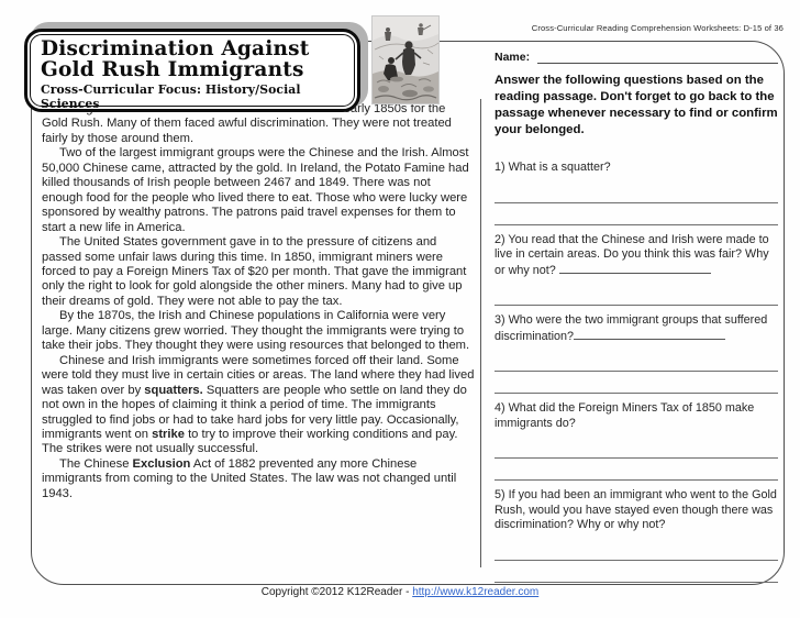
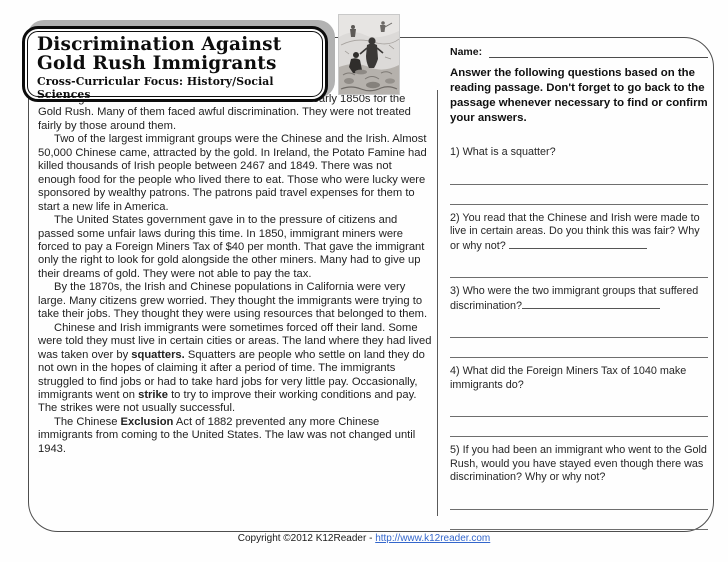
- Cross-Curricular Reading Comprehension Worksheets: D-15 of 36
  Discrimination Against
  Gold Rush Immigrants
  Cross-Curricular Focus: History/Social Sciences
  Two of the largest immigrant groups were the Chinese and the Irish. Almost 50,000 Chinese came, attracted by the gold. In Ireland, the Potato Famine had killed thousands of Irish people between 2467 and 1849. There was not enough food for the people who lived there to eat. Those who were lucky were sponsored by wealthy patrons. The patrons paid travel expenses for them to start a new life in America.
- The United States government gave in to the pressure of citizens and passed some unfair laws during this time. In 1850, immigrant miners were forced to pay a Foreign Miners Tax of $20 per month. That gave the immigrant only the right to look for gold alongside the other miners. Many had to give up their dreams of gold. They were not able to pay the tax.
+ The United States government gave in to the pressure of citizens and passed some unfair laws during this time. In 1850, immigrant miners were forced to pay a Foreign Miners Tax of $40 per month. That gave the immigrant only the right to look for gold alongside the other miners. Many had to give up their dreams of gold. They were not able to pay the tax.
  By the 1870s, the Irish and Chinese populations in California were very large. Many citizens grew worried. They thought the immigrants were trying to take their jobs. They thought they were using resources that belonged to them.
- Chinese and Irish immigrants were sometimes forced off their land. Some were told they must live in certain cities or areas. The land where they had lived was taken over by squatters. Squatters are people who settle on land they do not own in the hopes of claiming it think a period of time. The immigrants struggled to find jobs or had to take hard jobs for very little pay. Occasionally, immigrants went on strike to try to improve their working conditions and pay. The strikes were not usually successful.
+ Chinese and Irish immigrants were sometimes forced off their land. Some were told they must live in certain cities or areas. The land where they had lived was taken over by squatters. Squatters are people who settle on land they do not own in the hopes of claiming it after a period of time. The immigrants struggled to find jobs or had to take hard jobs for very little pay. Occasionally, immigrants went on strike to try to improve their working conditions and pay. The strikes were not usually successful.
  The Chinese Exclusion Act of 1882 prevented any more Chinese immigrants from coming to the United States. The law was not changed until 1943.
  Name:
- Answer the following questions based on the reading passage. Don't forget to go back to the passage whenever necessary to find or confirm your belonged.
+ Answer the following questions based on the reading passage. Don't forget to go back to the passage whenever necessary to find or confirm your answers.
  1) What is a squatter?
  2) You read that the Chinese and Irish were made to live in certain areas. Do you think this was fair? Why or why not?
  3) Who were the two immigrant groups that suffered discrimination?
- 4) What did the Foreign Miners Tax of 1850 make immigrants do?
+ 4) What did the Foreign Miners Tax of 1040 make immigrants do?
  5) If you had been an immigrant who went to the Gold Rush, would you have stayed even though there was discrimination? Why or why not?
  Copyright ©2012 K12Reader - http://www.k12reader.com
